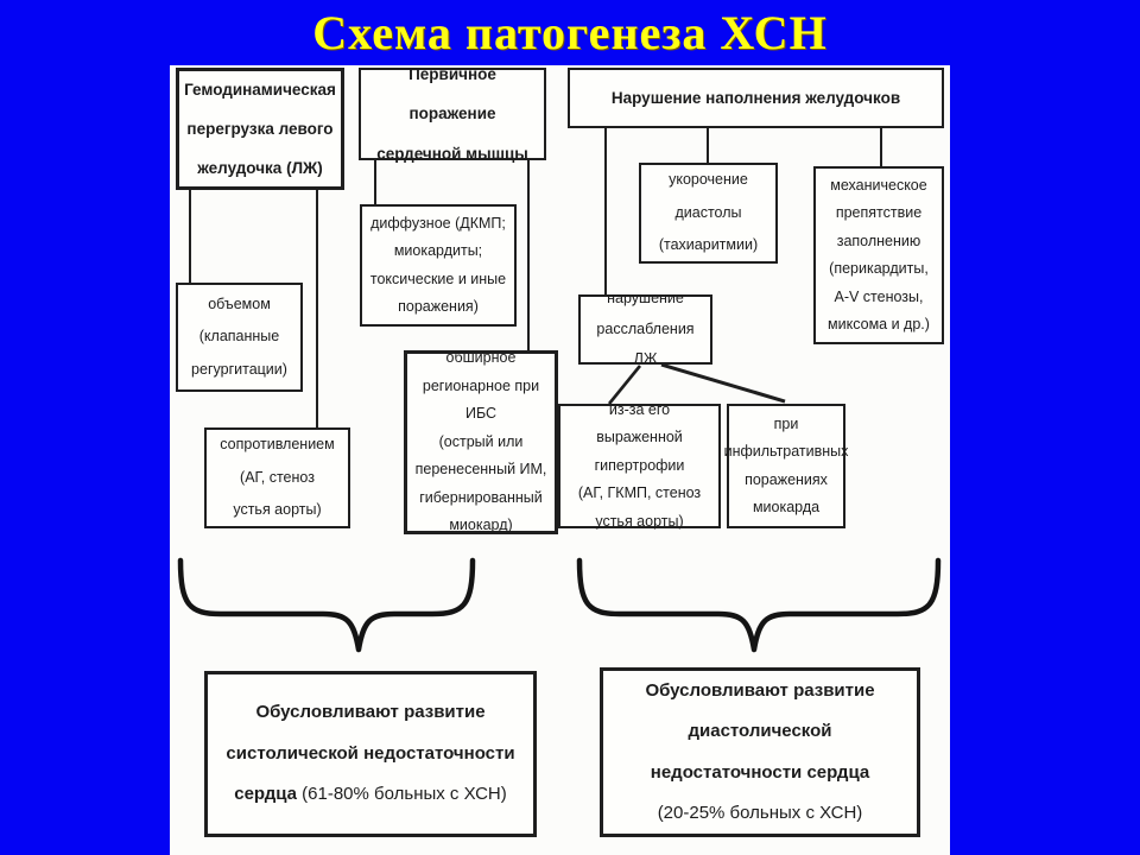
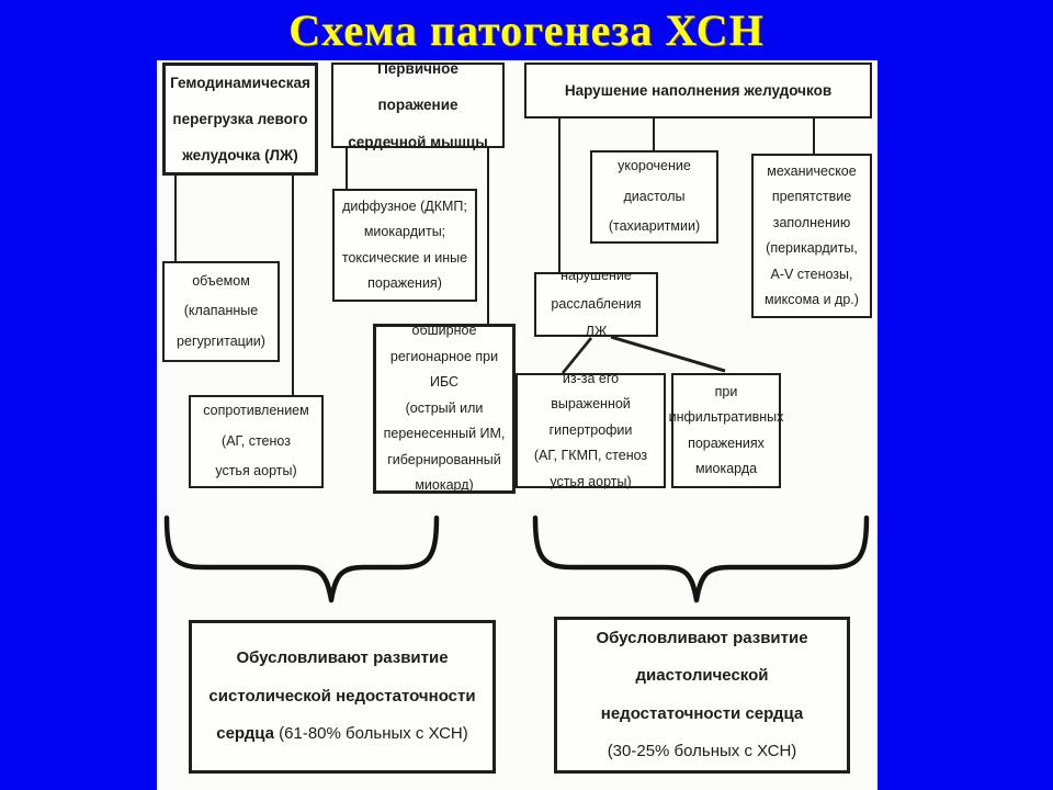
  Схема патогенеза ХСН
  Гемодинамическая
  перегрузка левого
  желудочка (ЛЖ)
  Первичное поражение
  сердечной мышцы
  Нарушение наполнения желудочков
  объемом
  (клапанные
  регургитации)
  сопротивлением
  (АГ, стеноз
  устья аорты)
  диффузное (ДКМП;
  миокардиты;
  токсические и иные
  поражения)
  обширное
  регионарное при ИБС
  (острый или
  перенесенный ИМ,
  гибернированный
  миокард)
  укорочение
  диастолы
  (тахиаритмии)
  механическое
  препятствие
  заполнению
  (перикардиты,
  A-V стенозы,
  миксома и др.)
  нарушение
  расслабления ЛЖ
  из-за его выраженной
  гипертрофии
  (АГ, ГКМП, стеноз
  устья аорты)
  при
  инфильтративных
  поражениях
  миокарда
  Обусловливают развитие
  систолической недостаточности
  сердца (61-80% больных с ХСН)
  Обусловливают развитие
  диастолической
  недостаточности сердца
- (20-25% больных с ХСН)
+ (30-25% больных с ХСН)
